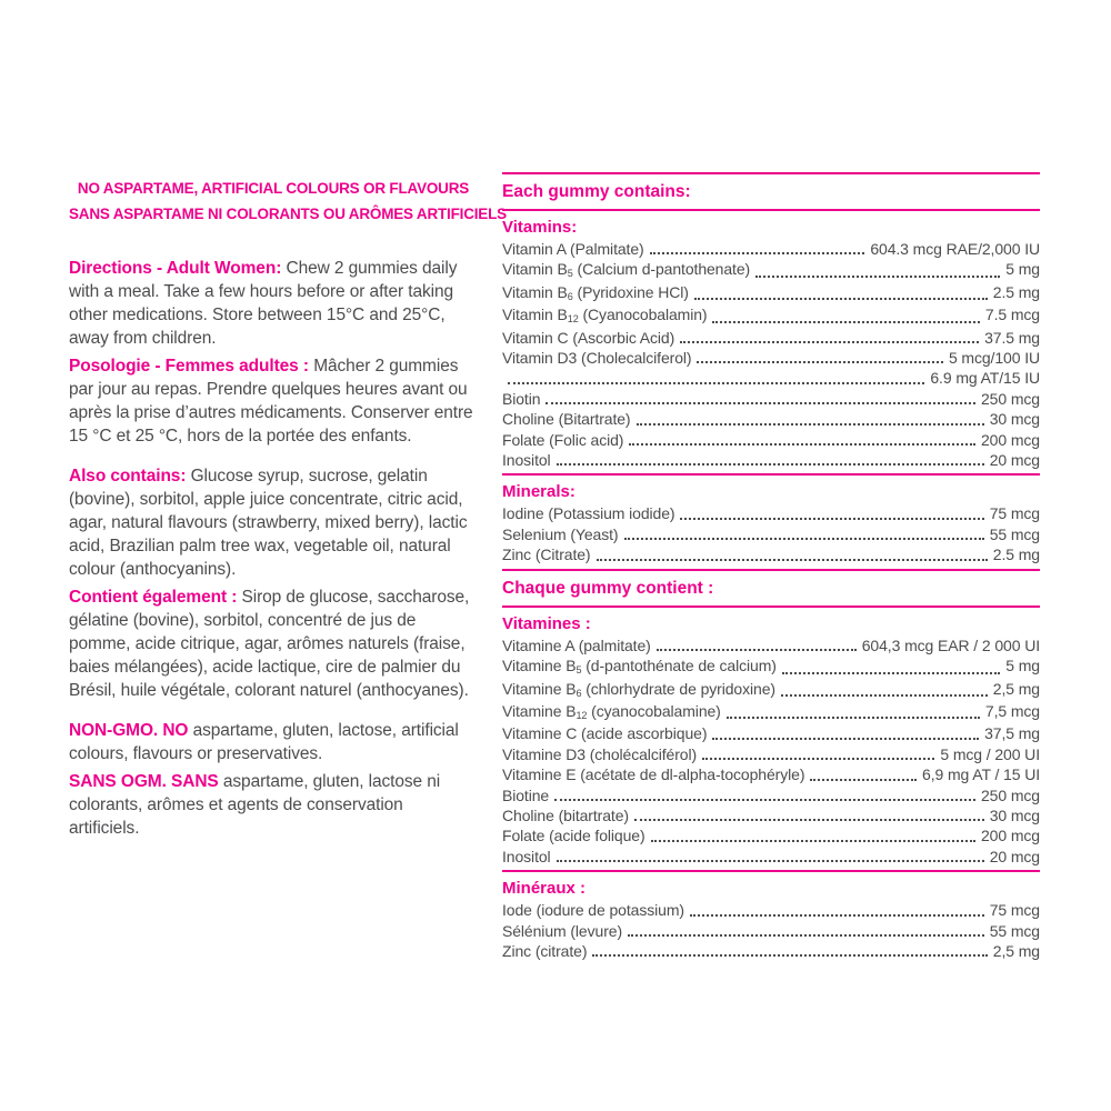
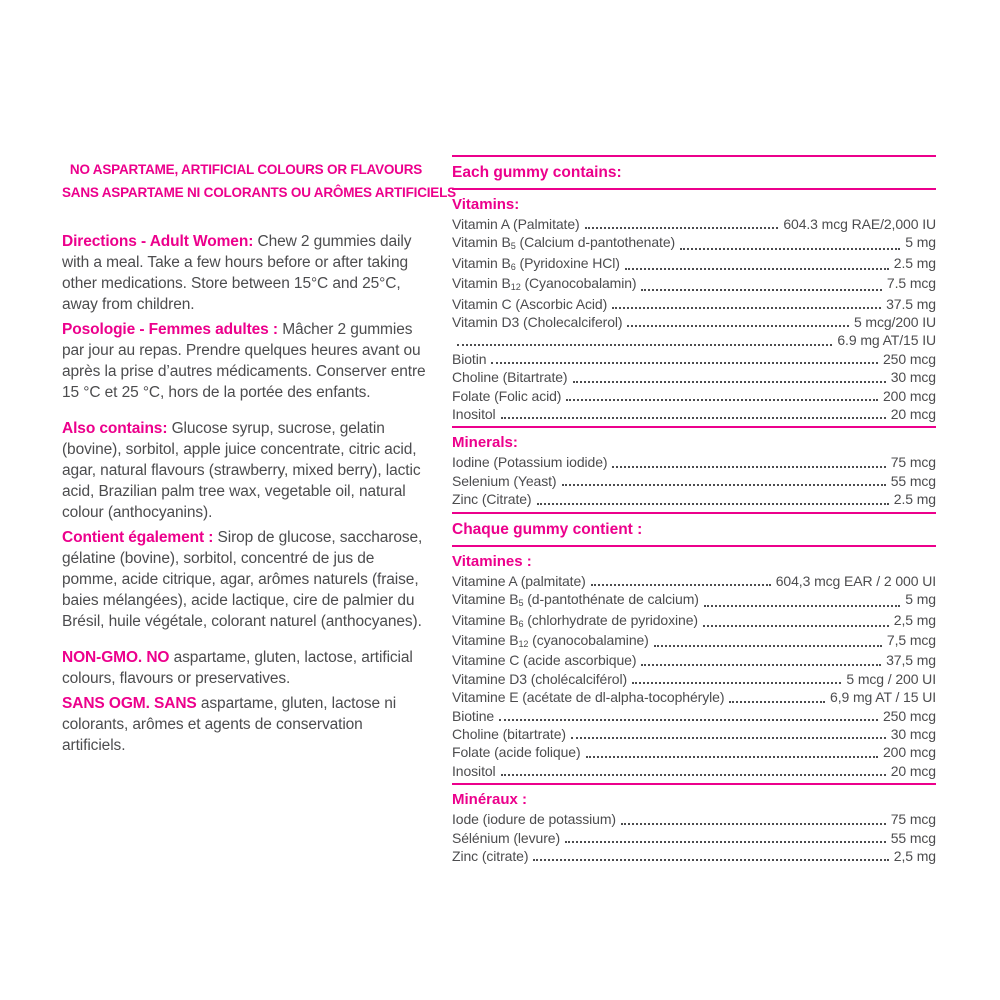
  NO ASPARTAME, ARTIFICIAL COLOURS OR FLAVOURS
  SANS ASPARTAME NI COLORANTS OU ARÔMES ARTIFICIEL
  Directions - Adult Women: Chew 2 gummies daily with a meal. Take a few hours before or after taking other medications. Store between 15°C and 25°C, away from children.
  Posologie - Femmes adultes : Mâcher 2 gummies par jour au repas. Prendre quelques heures avant ou après la prise d’autres médicaments. Conserver entre 15 °C et 25 °C, hors de la portée des enfants.
  Also contains: Glucose syrup, sucrose, gelatin (bovine), sorbitol, apple juice concentrate, citric acid, agar, natural flavours (strawberry, mixed berry), lactic acid, Brazilian palm tree wax, vegetable oil, natural colour (anthocyanins).
  Contient également : Sirop de glucose, saccharose, gélatine (bovine), sorbitol, concentré de jus de pomme, acide citrique, agar, arômes naturels (fraise, baies mélangées), acide lactique, cire de palmier du Brésil, huile végétale, colorant naturel (anthocyanes).
  NON-GMO. NO aspartame, gluten, lactose, artificial colours, flavours or preservatives.
  SANS OGM. SANS aspartame, gluten, lactose ni colorants, arômes et agents de conservation artificiels.
  Each gummy contains:
  Vitamins:
  Vitamin A (Palmitate)
  604.3 mcg RAE/2,000 IU
  Vitamin B5 (Calcium d-pantothenate)
  5 mg
  Vitamin B6 (Pyridoxine HCl)
  2.5 mg
  Vitamin B12 (Cyanocobalamin)
  7.5 mcg
  Vitamin C (Ascorbic Acid)
  37.5 mg
  Vitamin D3 (Cholecalciferol)
- 5 mcg/100 IU
+ 5 mcg/200 IU
  6.9 mg AT/15 IU
  Biotin
  250 mcg
  Choline (Bitartrate)
  30 mcg
  Folate (Folic acid)
  200 mcg
  Inositol
  20 mcg
  Minerals:
  Iodine (Potassium iodide)
  75 mcg
  Selenium (Yeast)
  55 mcg
  Zinc (Citrate)
  2.5 mg
  Chaque gummy contient :
  Vitamines :
  Vitamine A (palmitate)
  604,3 mcg EAR / 2 000 UI
  Vitamine B5 (d-pantothénate de calcium)
  5 mg
  Vitamine B6 (chlorhydrate de pyridoxine)
  2,5 mg
  Vitamine B12 (cyanocobalamine)
  7,5 mcg
  Vitamine C (acide ascorbique)
  37,5 mg
  Vitamine D3 (cholécalciférol)
  5 mcg / 200 UI
  Vitamine E (acétate de dl-alpha-tocophéryle)
  6,9 mg AT / 15 UI
  Biotine
  250 mcg
  Choline (bitartrate)
  30 mcg
  Folate (acide folique)
  200 mcg
  Inositol
  20 mcg
  Minéraux :
  Iode (iodure de potassium)
  75 mcg
  Sélénium (levure)
  55 mcg
  Zinc (citrate)
  2,5 mg
